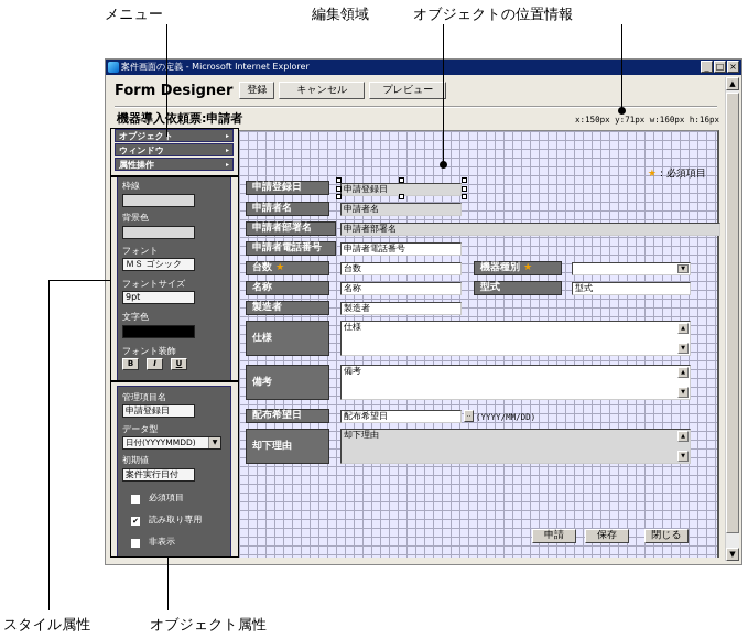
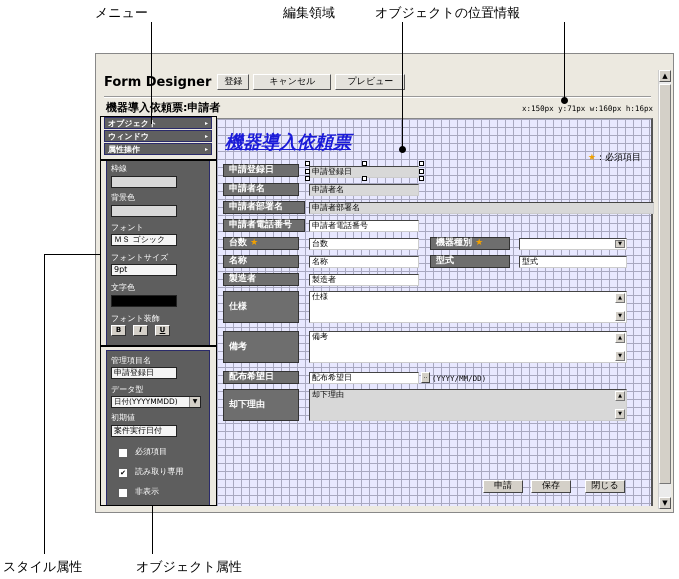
  メニュー
  編集領域
  オブジェクトの位置情報
  スタイル属性
  オブジェクト属性
- 案件画面の定義 - Microsoft Internet Explorer
- _
- □
- ×
  ▲
  ▼
  Formesigner
  登録
  キャンセル
  プレビュー
  機器導入依頼票:申請者
  x:150px y:71px w:160px h:16px
  オブジェクト
  ウィンドウ
  属性操作
  枠線
  背景色
  フォント
  ＭＳ ゴシック
  フォントサイズ
  9pt
  文字色
  フォント装飾
  B
  I
  U
  管理項目名
  申請登録日
  データ型
  日付(YYYYMMDD)
  初期値
  案件実行日付
  必須項目
  ✔
  読み取り専用
  非表示
+ 機器導入依頼票
  ★：必須項目
  申請登録日
  申請登録日
  申請者名
  申請者名
  申請者部署名
  申請者部署名
  申請者電話番号
  申請者電話番号
  台数 ★
  台数
  機器種別 ★
  名称
  名称
  型式
  型式
  製造者
  製造者
  仕様
  仕様
  備考
  備考
  配布希望日
  配布希望日
  (YYYY/MM/DD)
  却下理由
  却下理由
  申請
  保存
  閉じる
